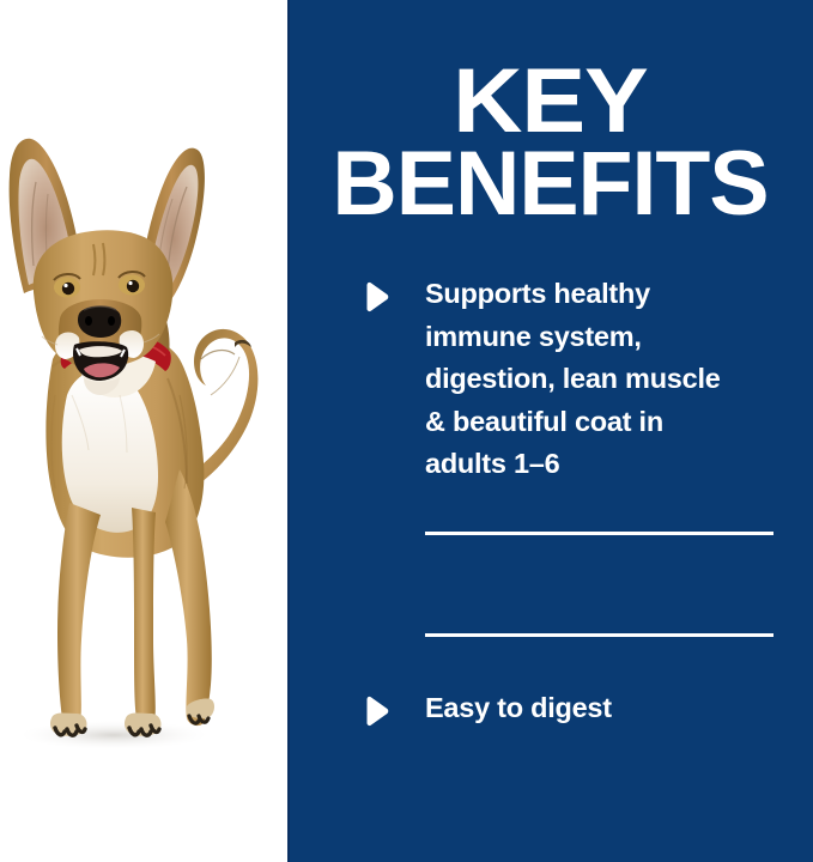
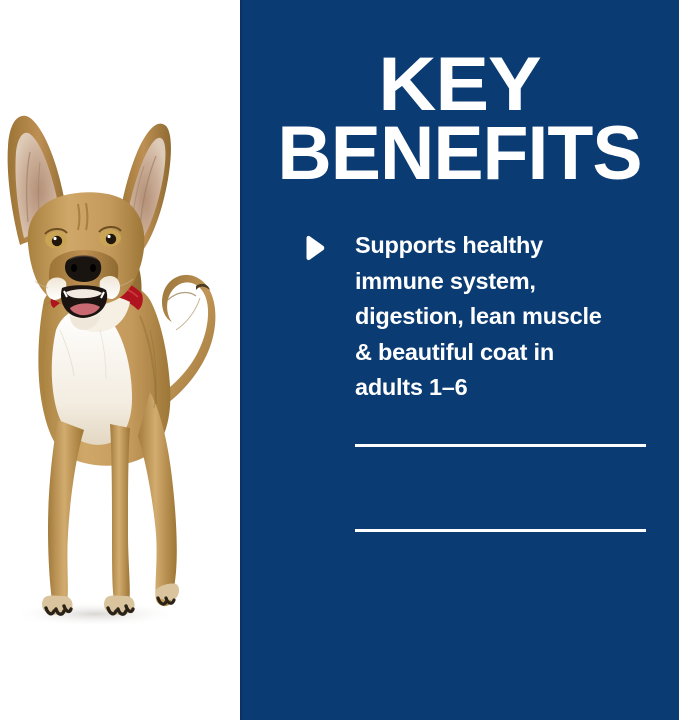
  KEY
  BENEFITS
  Supports healthy
  immune system,
  digestion, lean muscle
  & beautiful coat in
  adults 1–6
- Easy to digest
